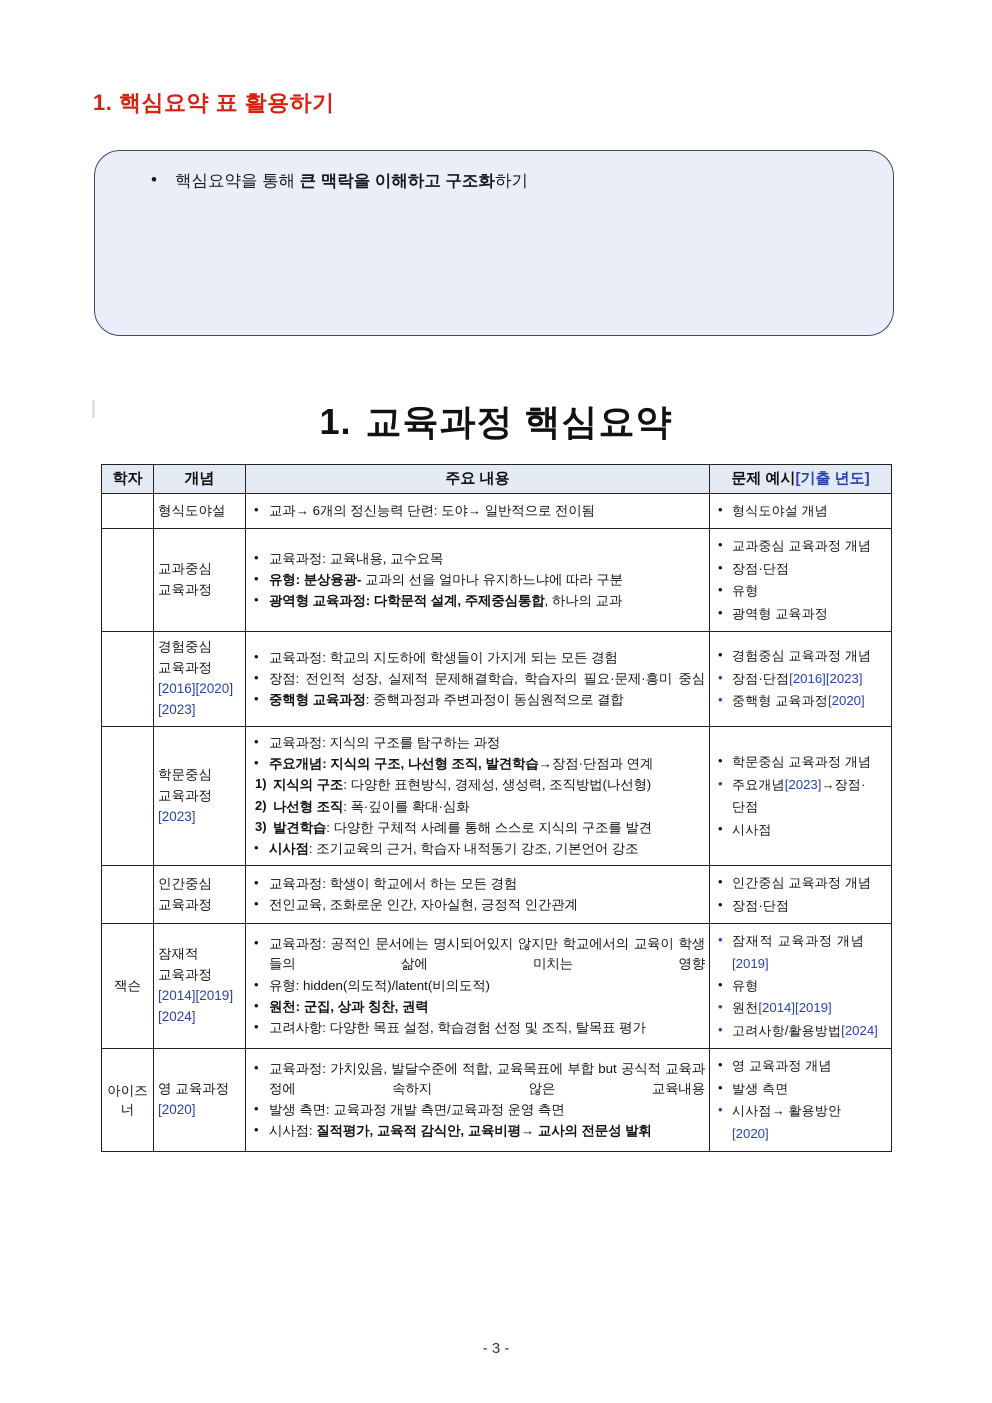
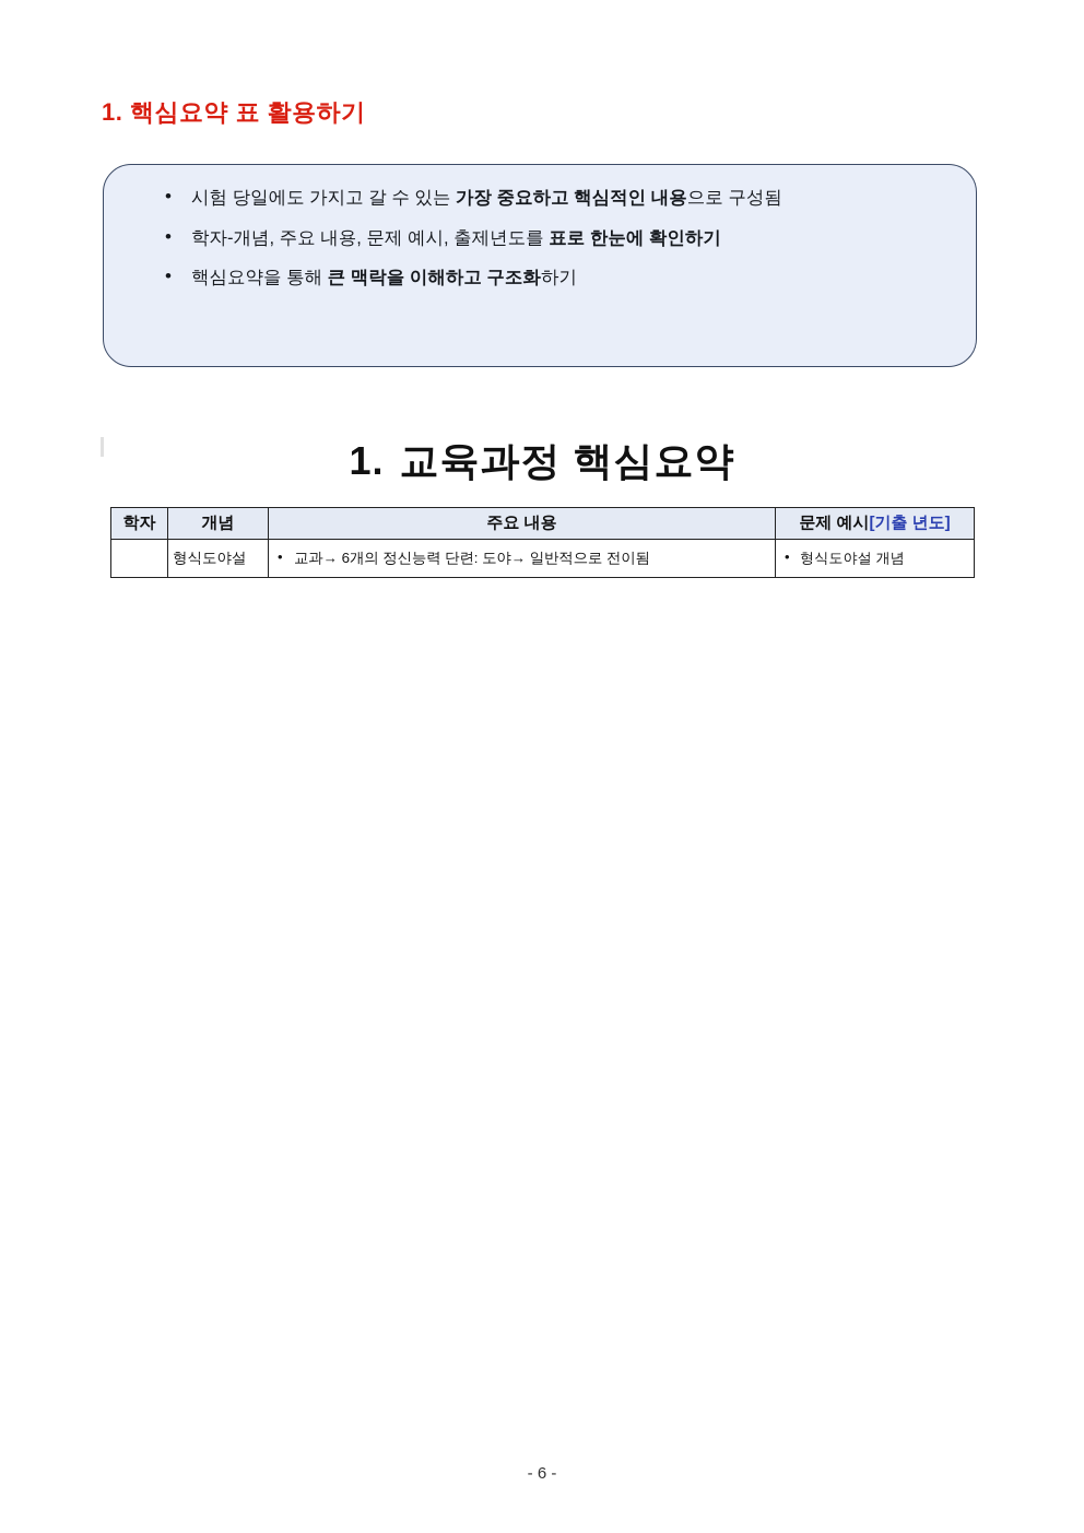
  1. 핵심요약 표 활용하기
+ 시험 당일에도 가지고 갈 수 있는 가장 중요하고 핵심적인 내용으로 구성됨
+ 학자-개념, 주요 내용, 문제 예시, 출제년도를 표로 한눈에 확인하기
  핵심요약을 통해 큰 맥락을 이해하고 구조화하기
  1. 교육과정 핵심요약
  학자	개념	주요 내용	문제 예시[기출 년도]
  	형식도야설	교과→ 6개의 정신능력 단련: 도야→ 일반적으로 전이됨	형식도야설 개념
- 	교과중심교육과정	교육과정: 교육내용, 교수요목유형: 분상융광- 교과의 선을 얼마나 유지하느냐에 따라 구분광역형 교육과정: 다학문적 설계, 주제중심통합, 하나의 교과	교과중심 교육과정 개념장점·단점유형광역형 교육과정
- 	경험중심교육과정[2016][2020][2023]	교육과정: 학교의 지도하에 학생들이 가지게 되는 모든 경험장점: 전인적 성장, 실제적 문제해결학습, 학습자의 필요·문제·흥미 중심중핵형 교육과정: 중핵과정과 주변과정이 동심원적으로 결합	경험중심 교육과정 개념장점·단점[2016][2023]중핵형 교육과정[2020]
- 	학문중심교육과정[2023]	교육과정: 지식의 구조를 탐구하는 과정주요개념: 지식의 구조, 나선형 조직, 발견학습→장점·단점과 연계지식의 구조: 다양한 표현방식, 경제성, 생성력, 조직방법(나선형)나선형 조직: 폭·깊이를 확대·심화발견학습: 다양한 구체적 사례를 통해 스스로 지식의 구조를 발견시사점: 조기교육의 근거, 학습자 내적동기 강조, 기본언어 강조	학문중심 교육과정 개념주요개념[2023]→장점·단점시사점
- 	인간중심교육과정	교육과정: 학생이 학교에서 하는 모든 경험전인교육, 조화로운 인간, 자아실현, 긍정적 인간관계	인간중심 교육과정 개념장점·단점
- 잭슨	잠재적교육과정[2014][2019][2024]	교육과정: 공적인 문서에는 명시되어있지 않지만 학교에서의 교육이 학생들의 삶에 미치는 영향유형: hidden(의도적)/latent(비의도적)원천: 군집, 상과 칭찬, 권력고려사항: 다양한 목표 설정, 학습경험 선정 및 조직, 탈목표 평가	잠재적 교육과정 개념[2019]유형원천[2014][2019]고려사항/활용방법[2024]
- 아이즈너	영 교육과정[2020]	교육과정: 가치있음, 발달수준에 적합, 교육목표에 부합 but 공식적 교육과정에 속하지 않은 교육내용발생 측면: 교육과정 개발 측면/교육과정 운영 측면시사점: 질적평가, 교육적 감식안, 교육비평→ 교사의 전문성 발휘	영 교육과정 개념발생 측면시사점→ 활용방안[2020]
- - 3 -
+ - 6 -
